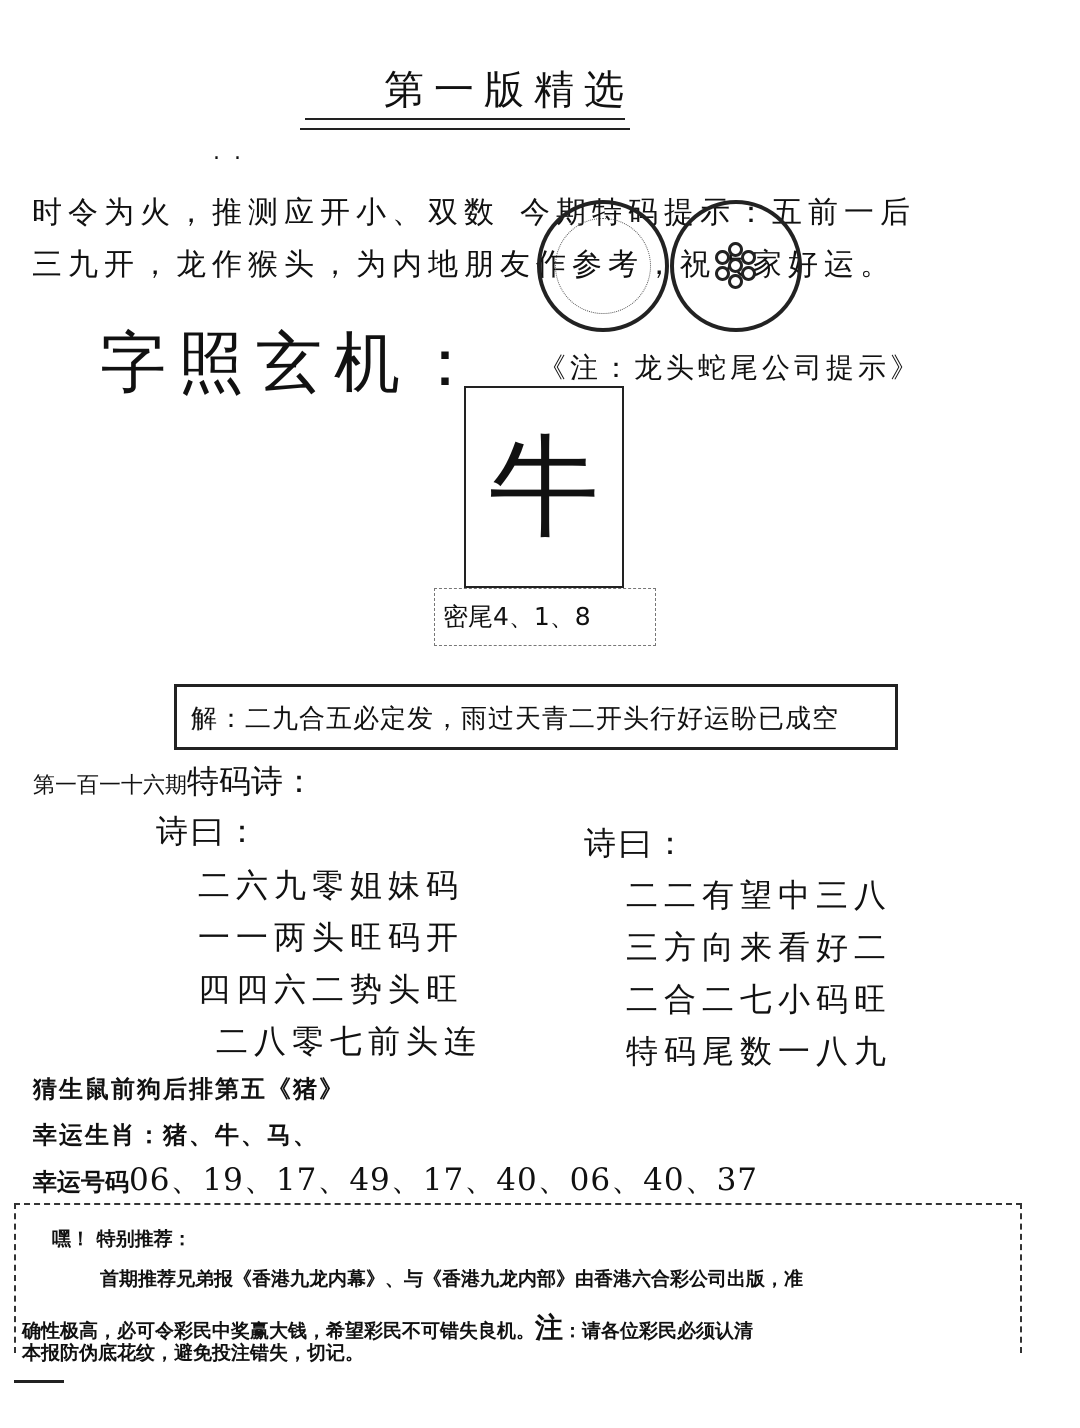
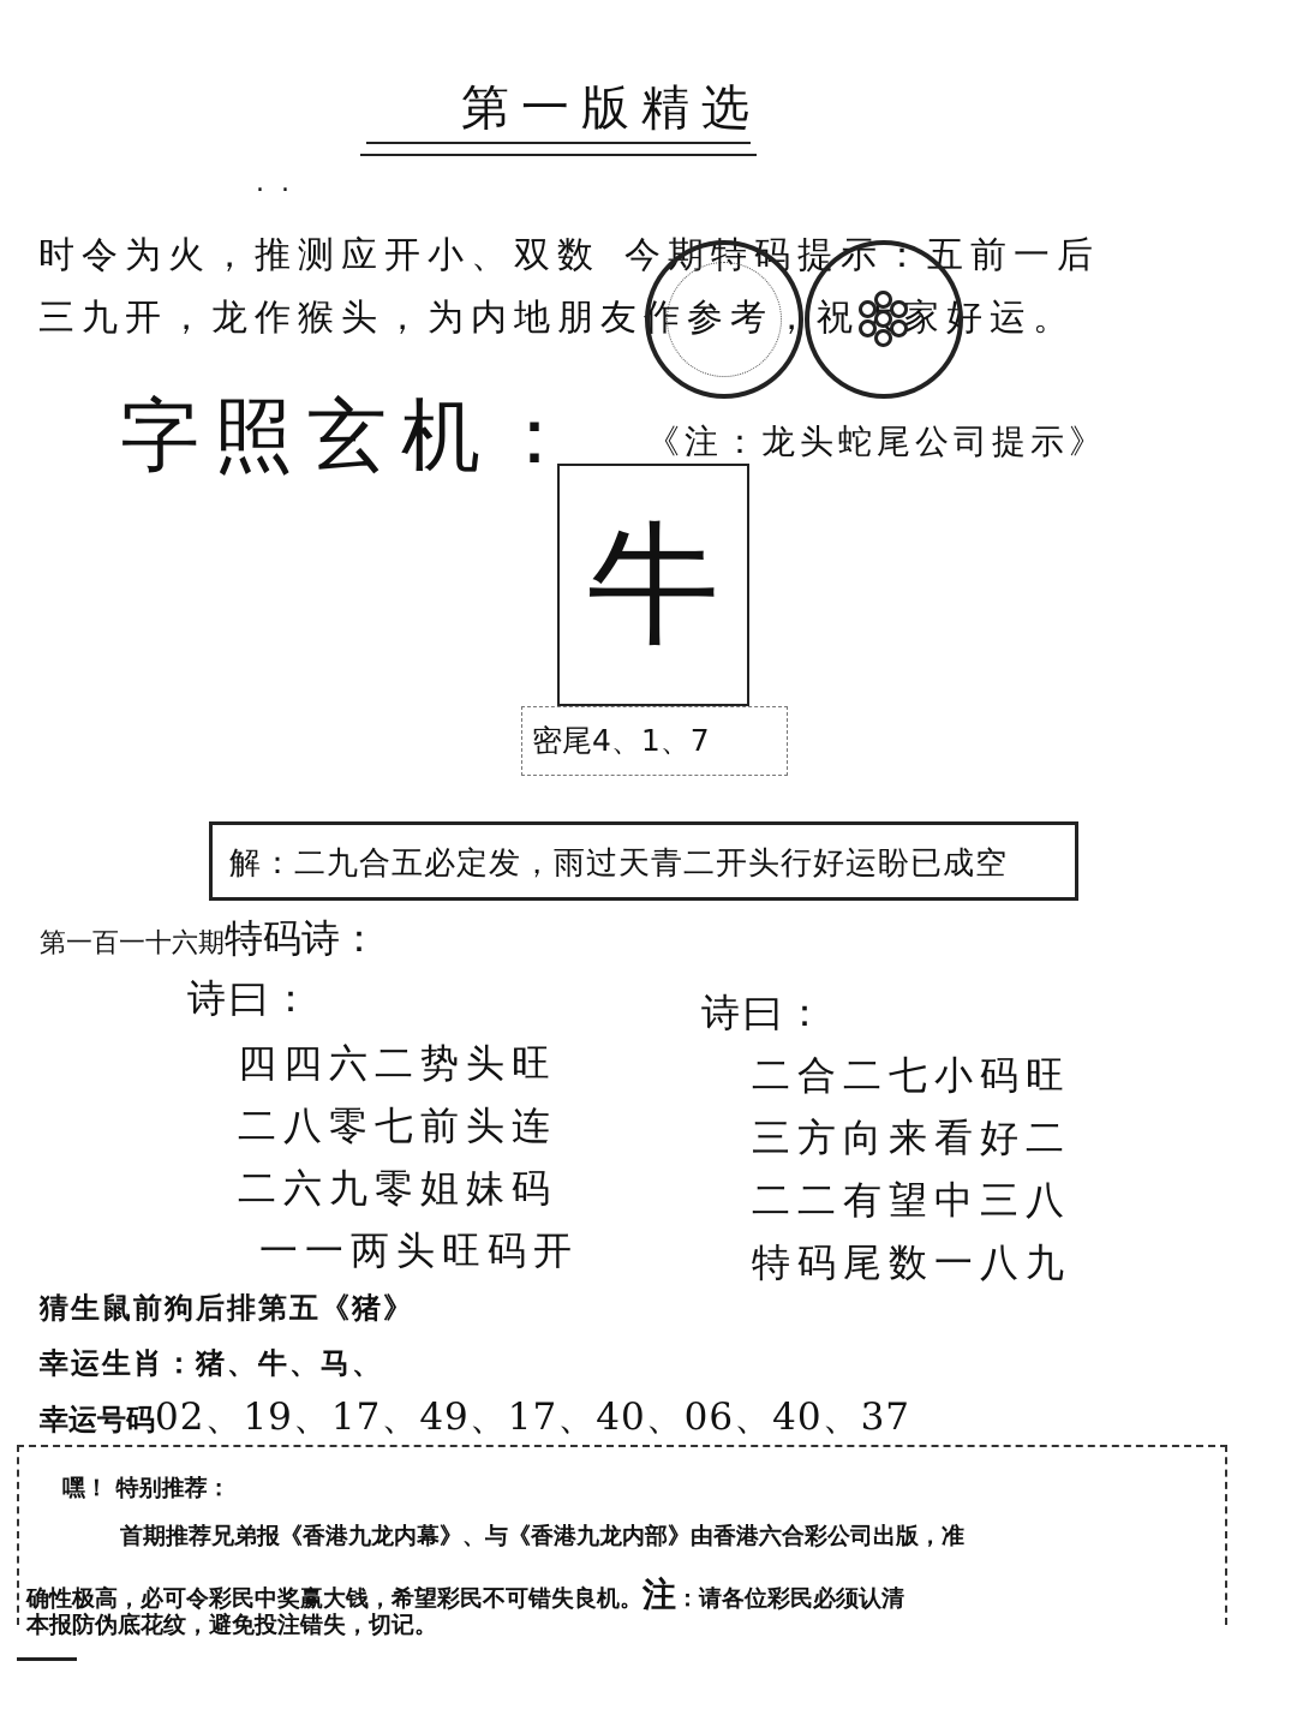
  第一版精选
  ..
  时令为火，推测应开小、双数 今期特码提示：五前一后
  三九开，龙作猴头，为内地朋友作参考，祝家好运。
  字照玄机：
  《注：龙头蛇尾公司提示》
  牛
- 密尾4、1、8
+ 密尾4、1、7
  解：二九合五必定发，雨过天青二开头行好运盼已成空
  第一百一十六期特码诗：
  诗曰：
- 二六九零姐妹码
+ 四四六二势头旺
- 一一两头旺码开
+ 二八零七前头连
- 四四六二势头旺
+ 二六九零姐妹码
- 二八零七前头连
+ 一一两头旺码开
  诗曰：
- 二二有望中三八
+ 二合二七小码旺
  三方向来看好二
- 二合二七小码旺
+ 二二有望中三八
  特码尾数一八九
  猜生鼠前狗后排第五《猪》
  幸运生肖：猪、牛、马、
- 幸运号码06、19、17、49、17、40、06、40、37
+ 幸运号码02、19、17、49、17、40、06、40、37
  嘿！ 特别推荐：
  首期推荐兄弟报《香港九龙内幕》、与《香港九龙内部》由香港六合彩公司出版，准
  确性极高，必可令彩民中奖赢大钱，希望彩民不可错失良机。注：请各位彩民必须认清
  本报防伪底花纹，避免投注错失，切记。
